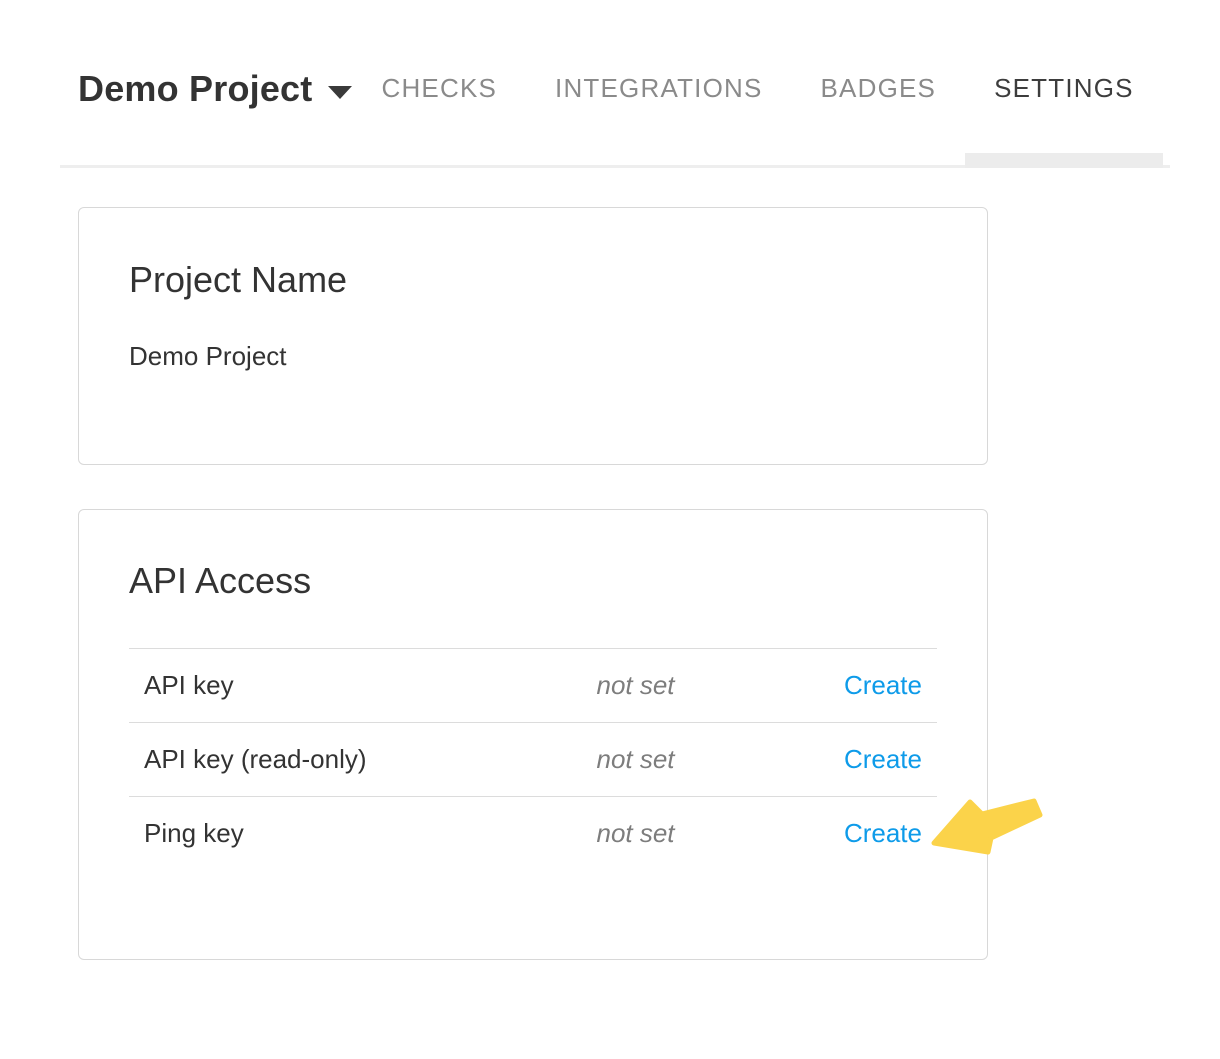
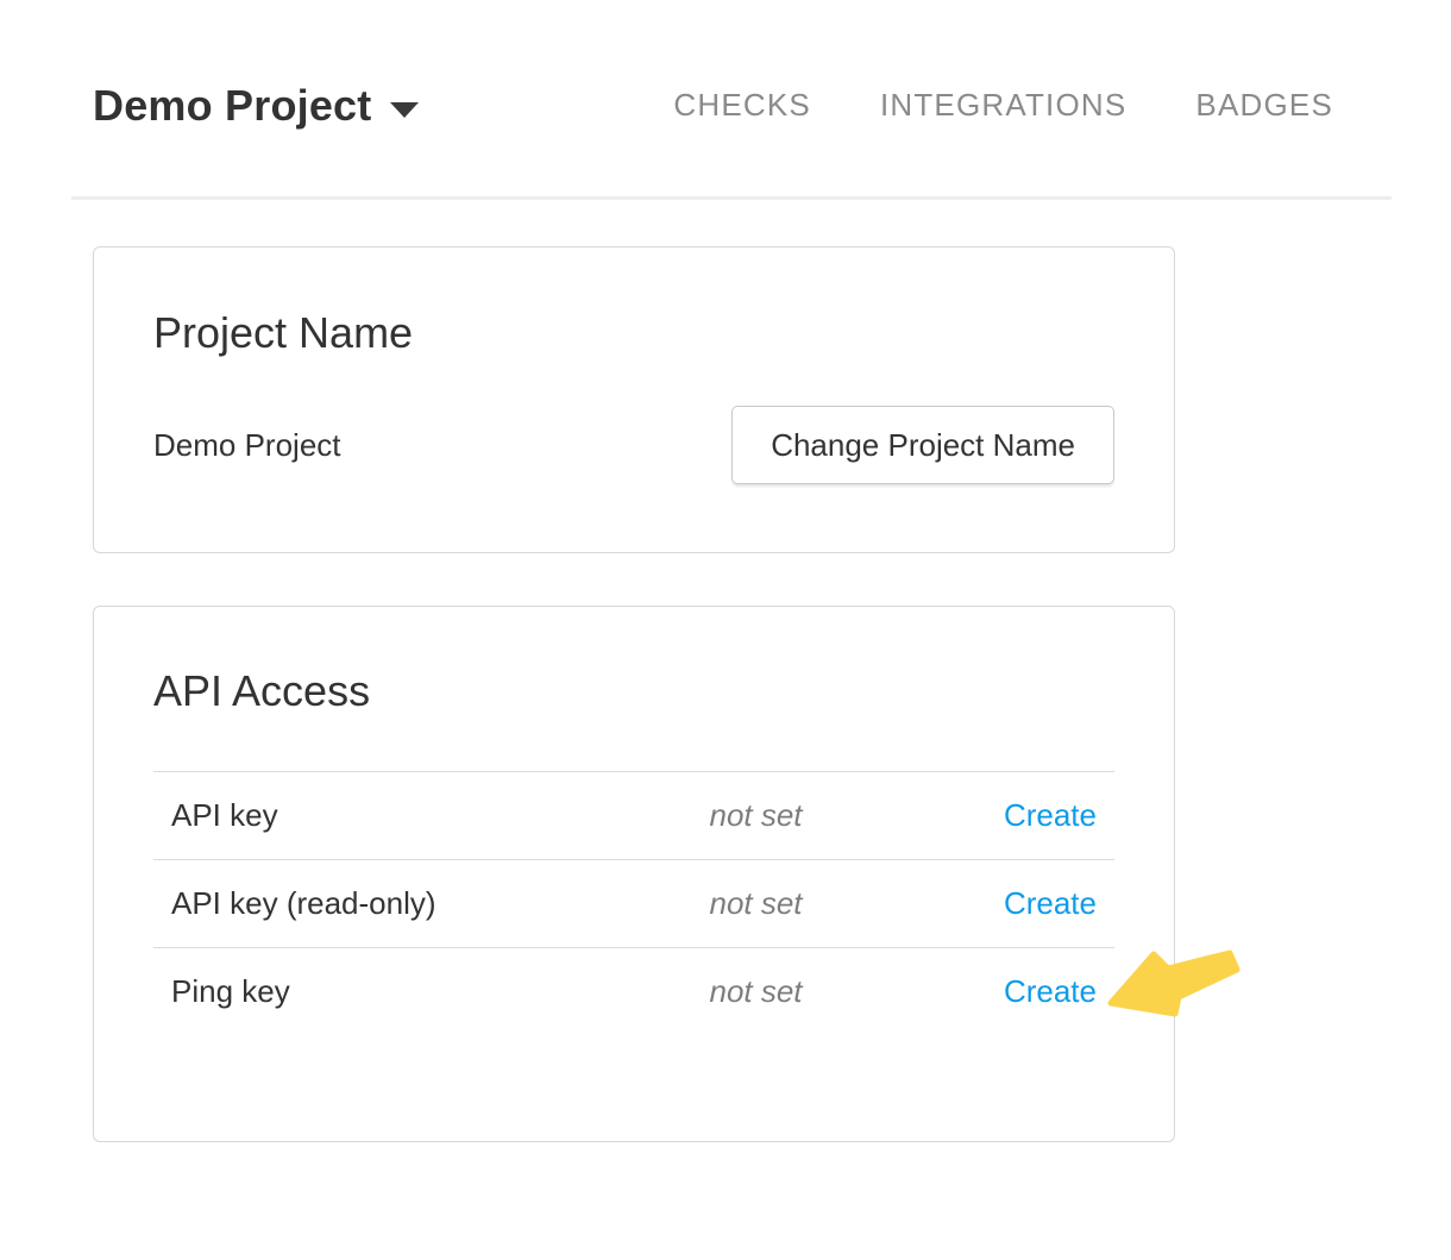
  Demo Project
  CHECKS
  INTEGRATIONS
  BADGES
- SETTINGS
  Project Name
  Demo Project
+ Change Project Name
  API Access
  API key	not set	Create
  API key (read-only)	not set	Create
  Ping key	not set	Create
